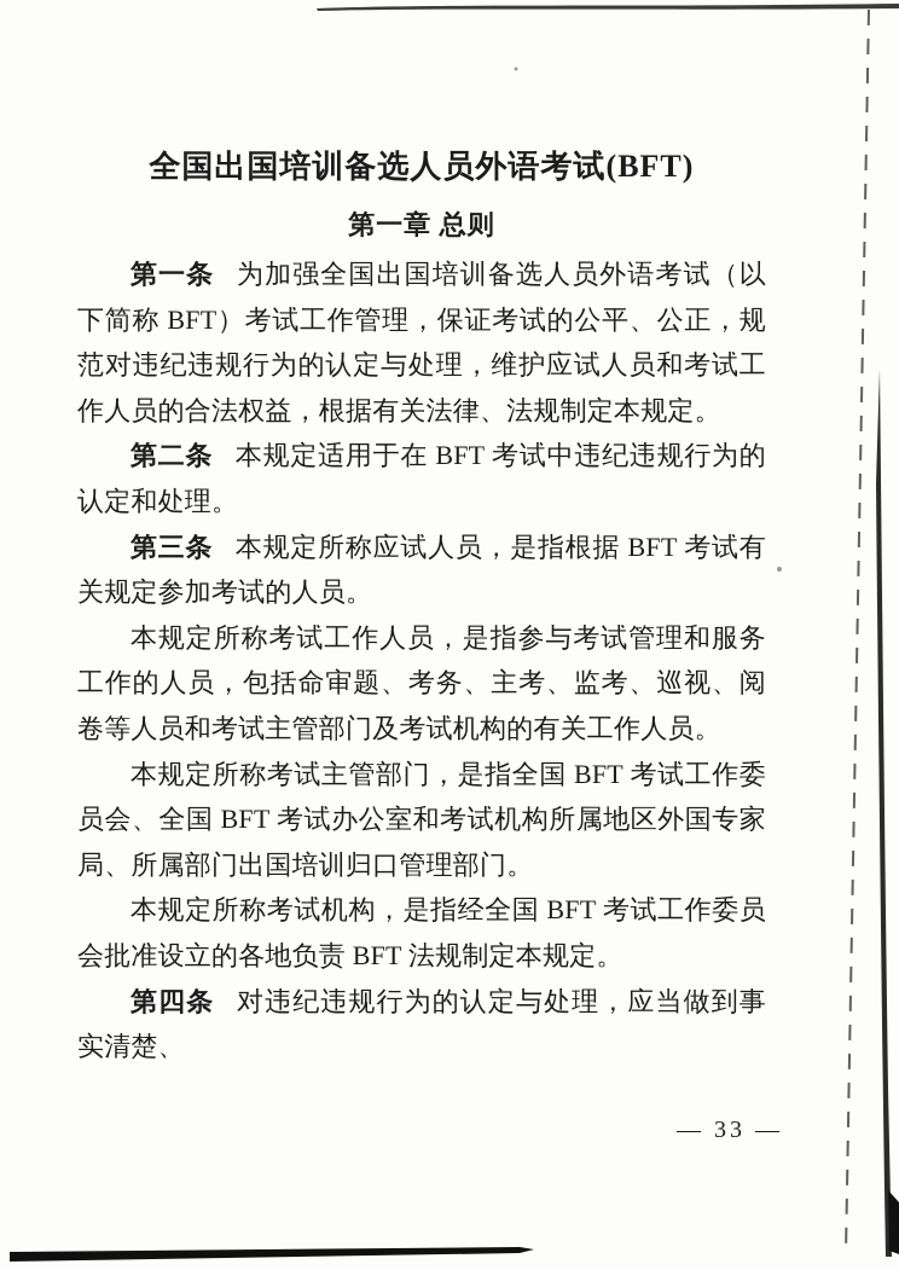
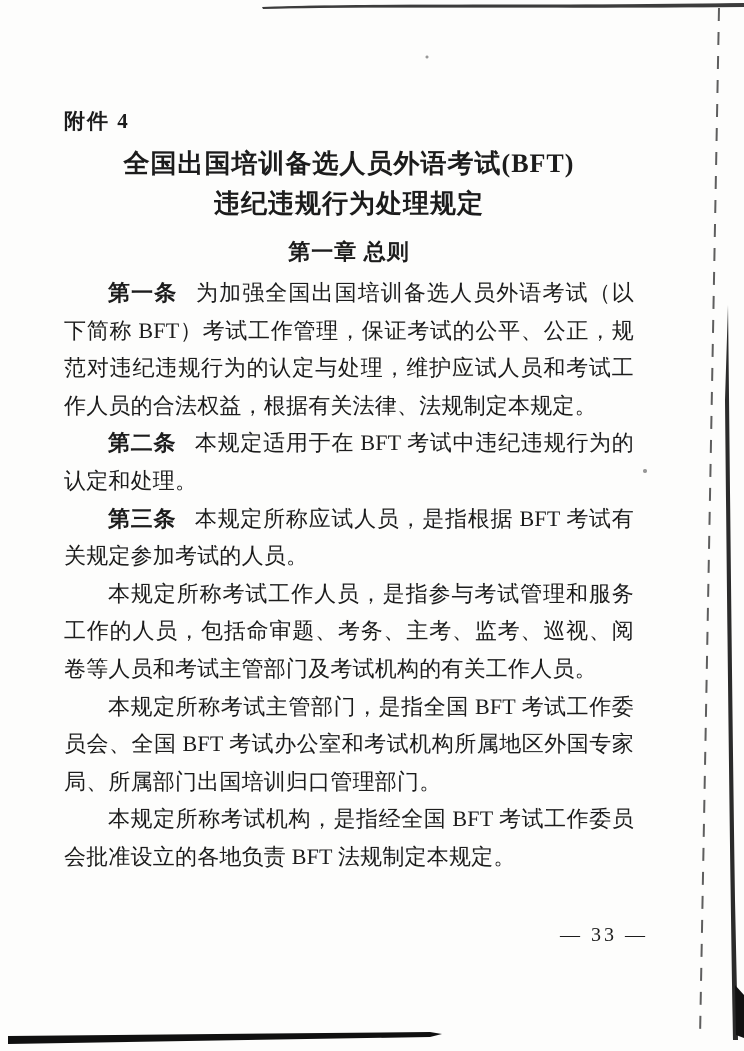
+ 附件 4
  全国出国培训备选人员外语考试(BFT)
+ 违纪违规行为处理规定
  第一章 总则
  第一条 为加强全国出国培训备选人员外语考试（以下简称 BFT）考试工作管理，保证考试的公平、公正，规范对违纪违规行为的认定与处理，维护应试人员和考试工作人员的合法权益，根据有关法律、法规制定本规定。
  第二条 本规定适用于在 BFT 考试中违纪违规行为的认定和处理。
  第三条 本规定所称应试人员，是指根据 BFT 考试有关规定参加考试的人员。
  本规定所称考试工作人员，是指参与考试管理和服务工作的人员，包括命审题、考务、主考、监考、巡视、阅卷等人员和考试主管部门及考试机构的有关工作人员。
  本规定所称考试主管部门，是指全国 BFT 考试工作委员会、全国 BFT 考试办公室和考试机构所属地区外国专家局、所属部门出国培训归口管理部门。
  本规定所称考试机构，是指经全国 BFT 考试工作委员会批准设立的各地负责 BFT 法规制定本规定。
- 第四条 对违纪违规行为的认定与处理，应当做到事实清楚、
  — 33 —
